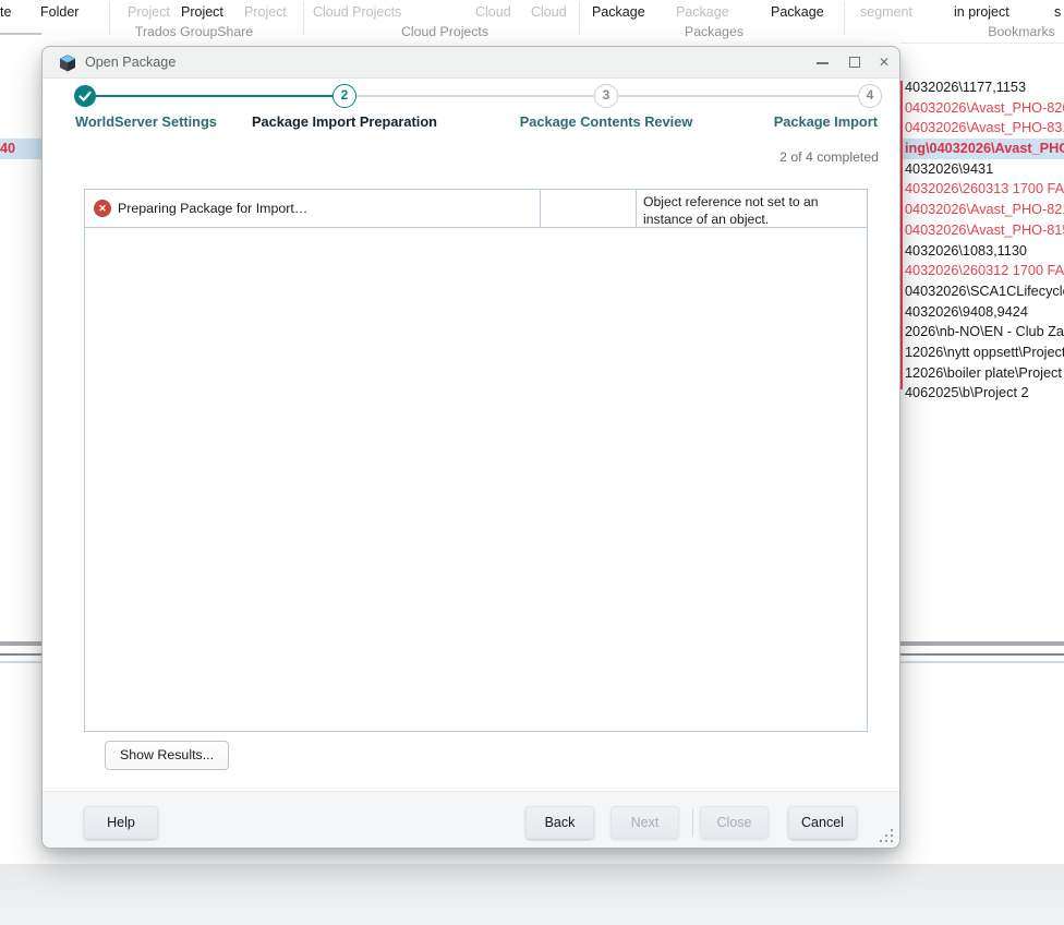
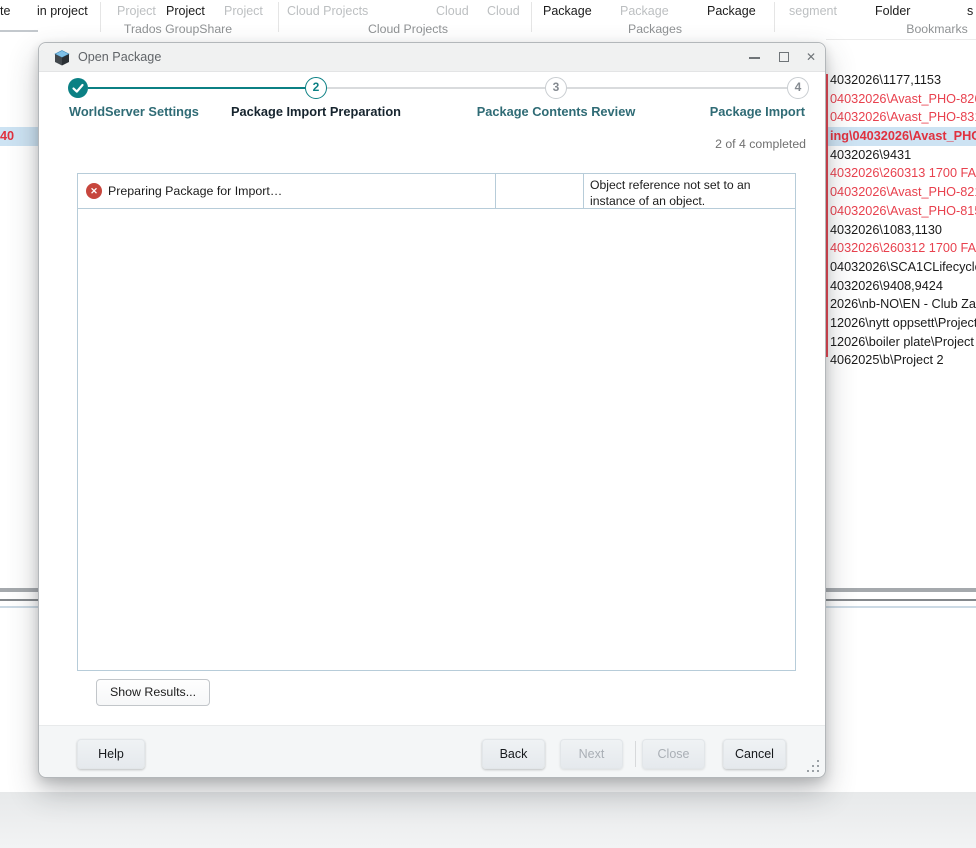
  te
- Folder
+ in project
  Project
  Project
  Project
  Cloud Projects
  Cloud
  Cloud
  Package
  Package
  Package
  segment
- in project
+ Folder
  s
  Trados GroupShare
  Cloud Projects
  Packages
  Bookmarks
  40
  4032026\1177,1153
  04032026\Avast_PHO-82
  04032026\Avast_PHO-83
  ing\04032026\Avast_PH
  4032026\9431
  4032026\260313 1700 FA
  04032026\Avast_PHO-82
  04032026\Avast_PHO-81
  4032026\1083,1130
  4032026\260312 1700 FA
  04032026\SCA1CLifecycl
  4032026\9408,9424
  2026\nb-NO\EN - Club Za
  12026\nytt oppsett\Projec
  12026\boiler plate\Project
  4062025\b\Project 2
  Open Package
  ✕
  2
  3
  4
  WorldServer Settings
  Package Import Preparation
  Package Contents Review
  Package Import
  2 of 4 completed
  ✕
  Preparing Package for Import…
  Object reference not set to an instance of an object.
  Show Results...
  Help
  Back
  Next
  Close
  Cancel
